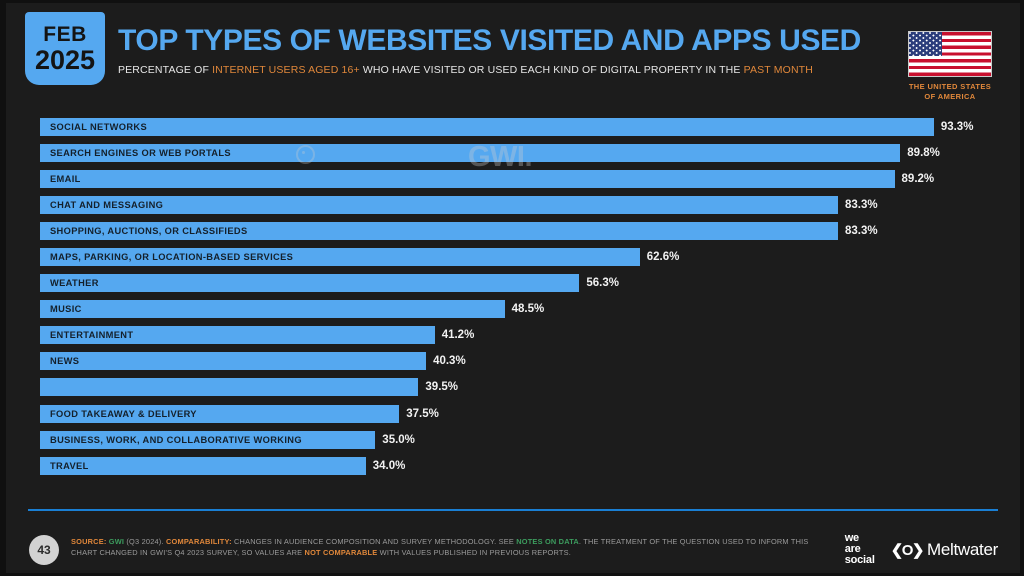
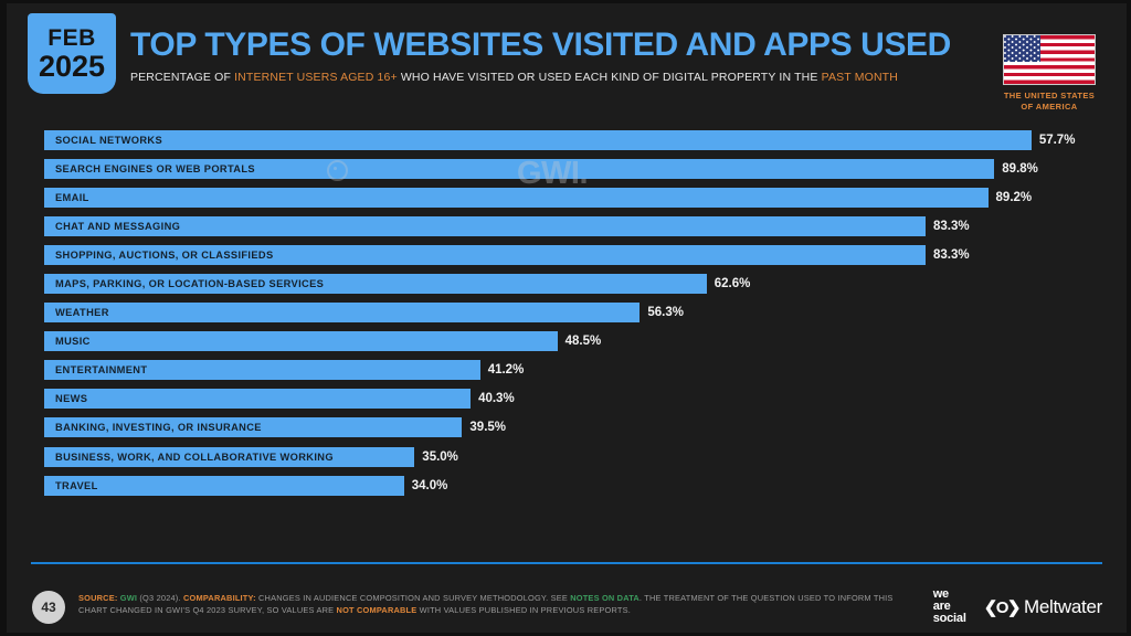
  FEB
  2025
  TOP TYPES OF WEBSITES VISITED AND APPS USED
  PERCENTAGE OF INTERNET USERS AGED 16+ WHO HAVE VISITED OR USED EACH KIND OF DIGITAL PROPERTY IN THE PAST MONTH
  THE UNITED STATES
  OF AMERICA
  GWI.
  SOCIAL NETWORKS
- 93.3%
+ 57.7%
  SEARCH ENGINES OR WEB PORTALS
  89.8%
  EMAIL
  89.2%
  CHAT AND MESSAGING
  83.3%
  SHOPPING, AUCTIONS, OR CLASSIFIEDS
  83.3%
  MAPS, PARKING, OR LOCATION-BASED SERVICES
  62.6%
  WEATHER
  56.3%
  MUSIC
  48.5%
  ENTERTAINMENT
  41.2%
  NEWS
  40.3%
+ BANKING, INVESTING, OR INSURANCE
  39.5%
- FOOD TAKEAWAY & DELIVERY
- 37.5%
  BUSINESS, WORK, AND COLLABORATIVE WORKING
  35.0%
  TRAVEL
  34.0%
  43
  SOURCE: GWI (Q3 2024). COMPARABILITY: CHANGES IN AUDIENCE COMPOSITION AND SURVEY METHODOLOGY. SEE NOTES ON DATA. THE TREATMENT OF THE QUESTION USED TO INFORM THIS CHART CHANGED IN GWI'S Q4 2023 SURVEY, SO VALUES ARE NOT COMPARABLE WITH VALUES PUBLISHED IN PREVIOUS REPORTS.
  we
  are
  social
  ❮O❯
  Meltwater
